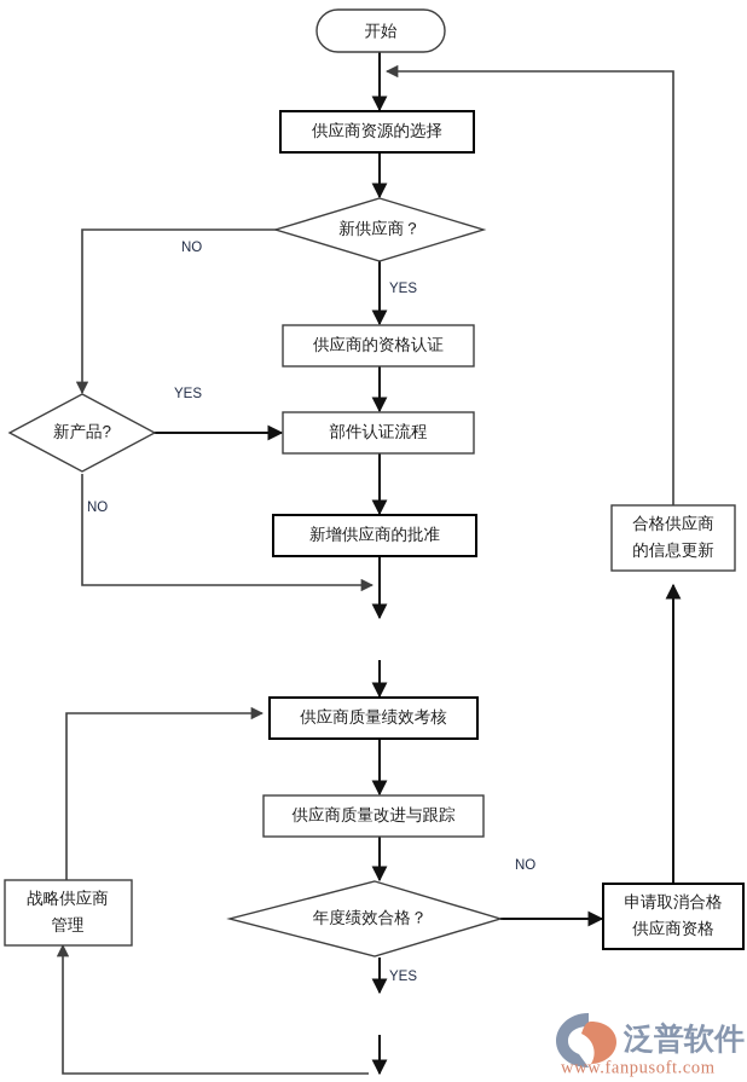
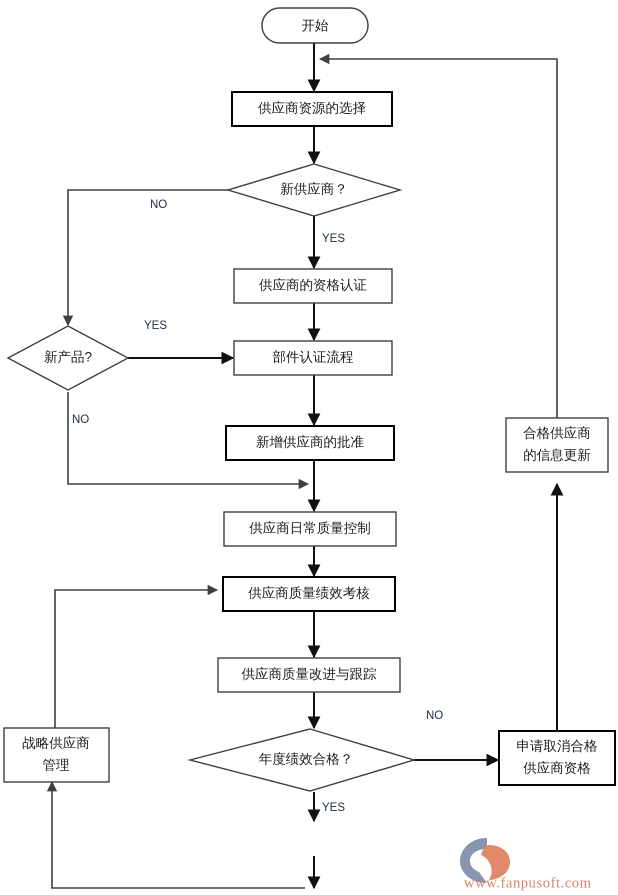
  NO
  YES
  YES
  NO
  NO
  YES
  开始
  供应商资源的选择
  新供应商？
  供应商的资格认证
  新产品?
  部件认证流程
  新增供应商的批准
+ 供应商日常质量控制
  供应商质量绩效考核
  供应商质量改进与跟踪
  年度绩效合格？
  战略供应商
  管理
  合格供应商
  的信息更新
  申请取消合格
  供应商资格
- 泛普软件
  www.fanpusoft.com
